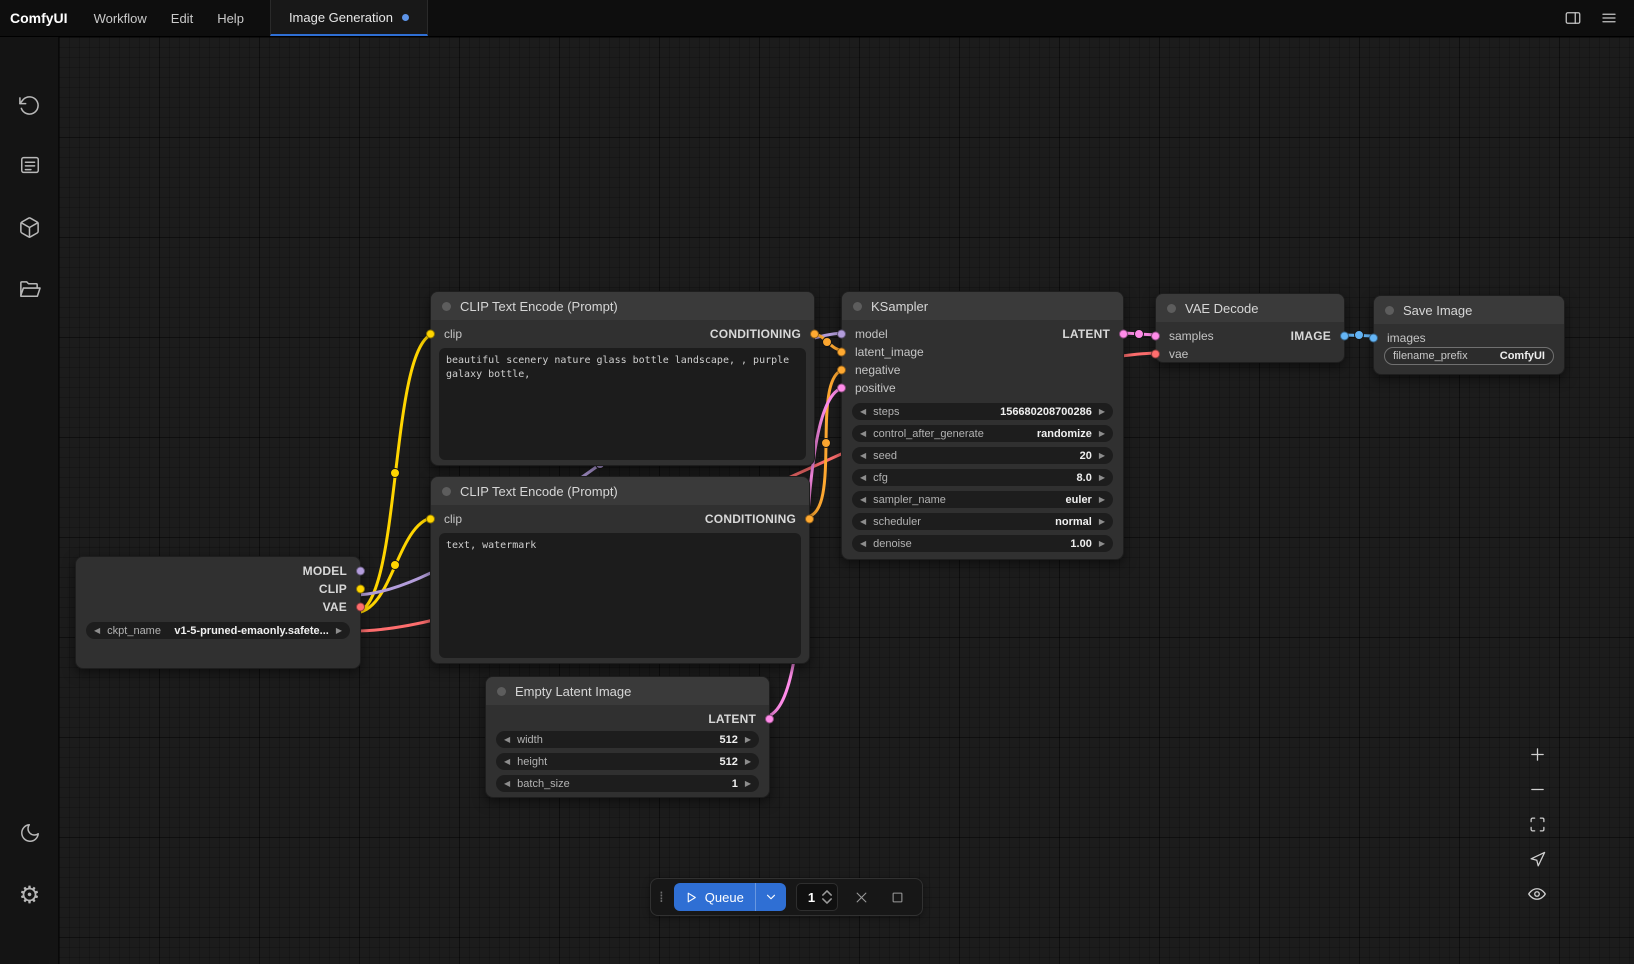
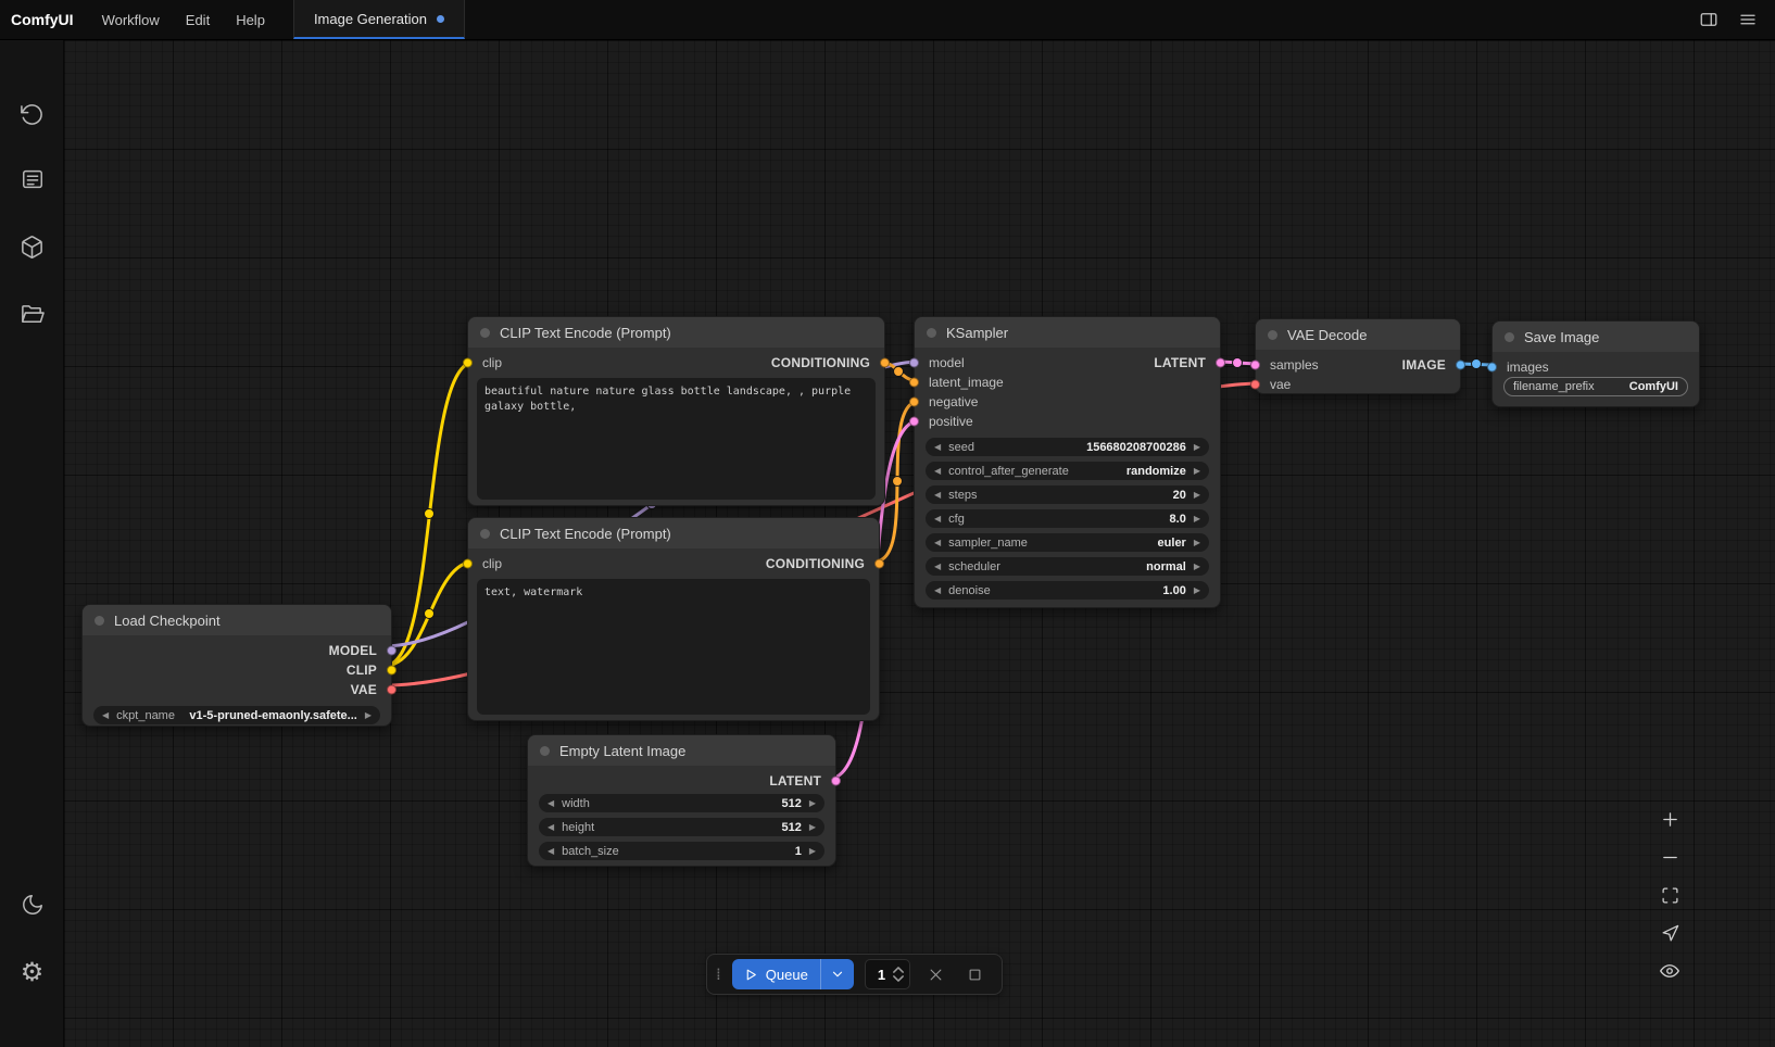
  ComfyUI
  Workflow
  Edit
  Help
  Image Generation
  ⚙
+ Load Checkpoint
  MODEL
  CLIP
  VAE
  ◀
  ckpt_name
  v1-5-pruned-emaonly.safete...
  ▶
  CLIP Text Encode (Prompt)
  clip
  CONDITIONING
- beautiful scenery nature glass bottle landscape, , purple galaxy bottle,
+ beautiful nature nature glass bottle landscape, , purple galaxy bottle,
  CLIP Text Encode (Prompt)
  clip
  CONDITIONING
  text, watermark
  KSampler
  model
  LATENT
  latent_image
  negative
  positive
  ◀
- steps
+ seed
  156680208700286
  ▶
  ◀
  control_after_generate
  randomize
  ▶
  ◀
- seed
+ steps
  20
  ▶
  ◀
  cfg
  8.0
  ▶
  ◀
  sampler_name
  euler
  ▶
  ◀
  scheduler
  normal
  ▶
  ◀
  denoise
  1.00
  ▶
  VAE Decode
  samples
  IMAGE
  vae
  Save Image
  images
  filename_prefix
  ComfyUI
  Empty Latent Image
  LATENT
  ◀
  width
  512
  ▶
  ◀
  height
  512
  ▶
  ◀
  batch_size
  1
  ▶
  ⁞
  Queue
  1
